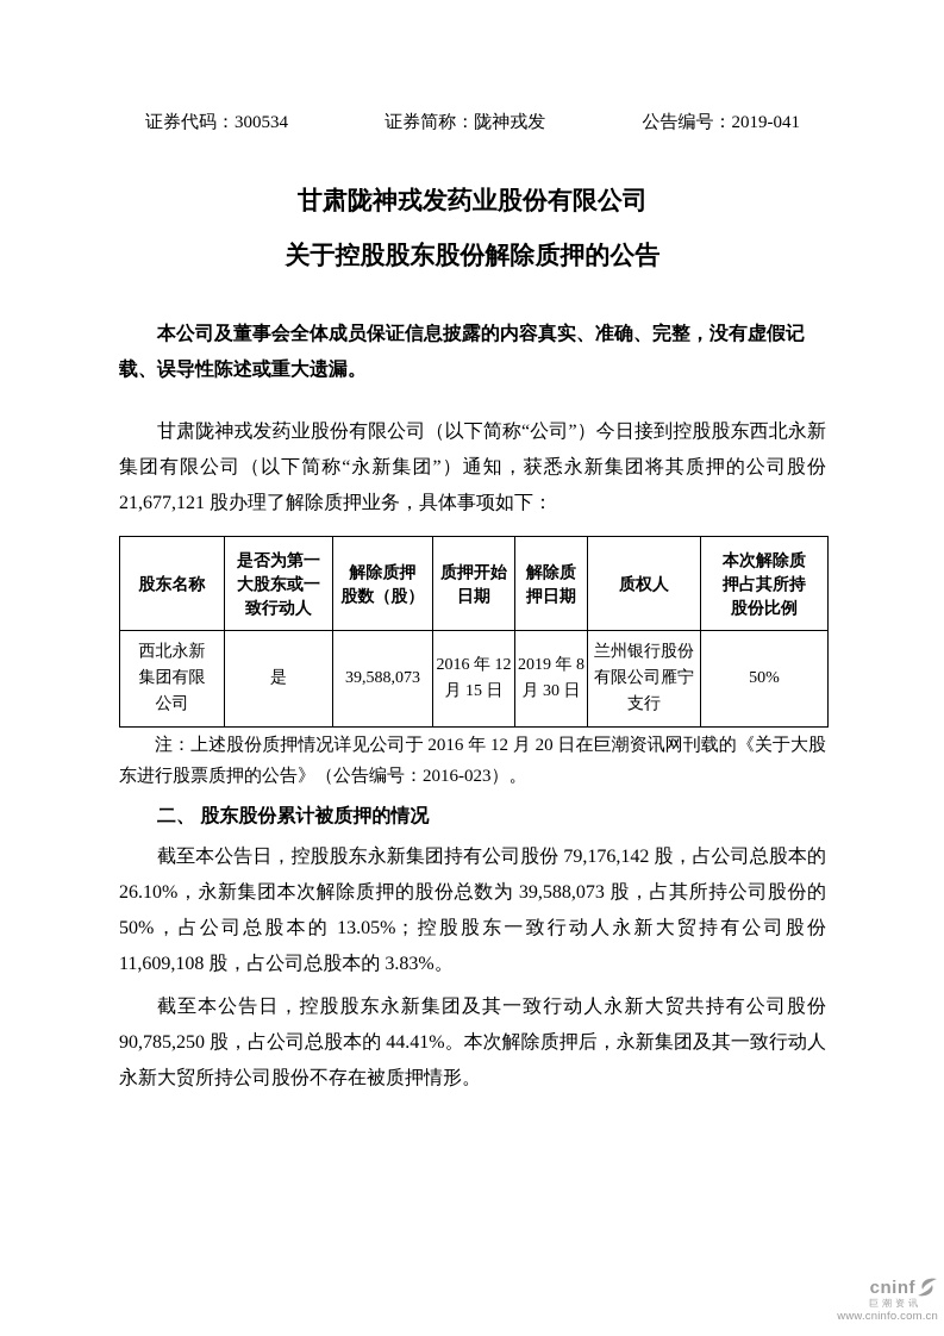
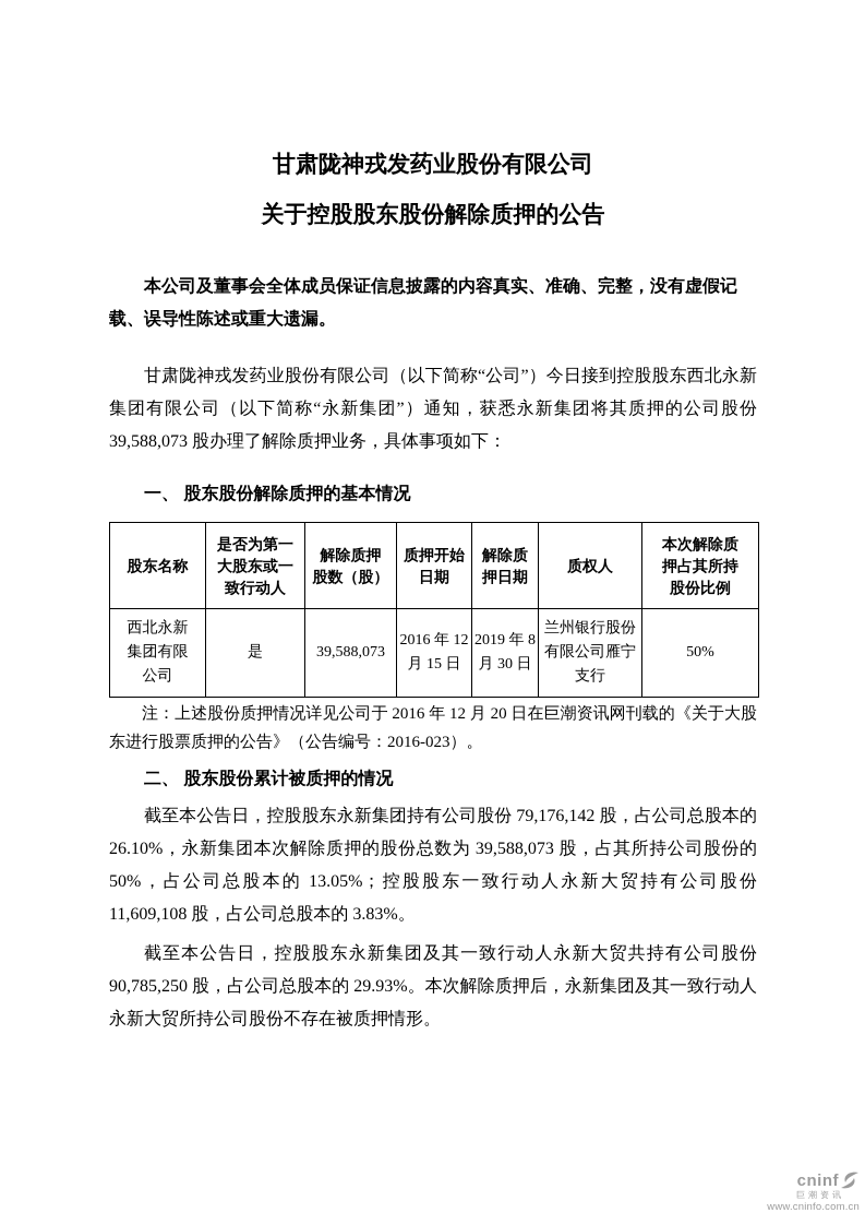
- 证券代码：300534
- 证券简称：陇神戎发
- 公告编号：2019-041
  甘肃陇神戎发药业股份有限公司
  关于控股股东股份解除质押的公告
  本公司及董事会全体成员保证信息披露的内容真实、准确、完整，没有虚假记载、误导性陈述或重大遗漏。
- 甘肃陇神戎发药业股份有限公司（以下简称“公司”）今日接到控股股东西北永新集团有限公司（以下简称“永新集团”）通知，获悉永新集团将其质押的公司股份 21,677,121 股办理了解除质押业务，具体事项如下：
+ 甘肃陇神戎发药业股份有限公司（以下简称“公司”）今日接到控股股东西北永新集团有限公司（以下简称“永新集团”）通知，获悉永新集团将其质押的公司股份 39,588,073 股办理了解除质押业务，具体事项如下：
+ 一、 股东股份解除质押的基本情况
  股东名称	是否为第一 大股东或一 致行动人	解除质押 股数（股）	质押开始 日期	解除质 押日期	质权人	本次解除质 押占其所持 股份比例
  西北永新 集团有限 公司	是	39,588,073	2016 年 12 月 15 日	2019 年 8 月 30 日	兰州银行股份 有限公司雁宁 支行	50%
  注：上述股份质押情况详见公司于 2016 年 12 月 20 日在巨潮资讯网刊载的《关于大股东进行股票质押的公告》（公告编号：2016-023）。
  二、 股东股份累计被质押的情况
  截至本公告日，控股股东永新集团持有公司股份 79,176,142 股，占公司总股本的 26.10%，永新集团本次解除质押的股份总数为 39,588,073 股，占其所持公司股份的 50%，占公司总股本的 13.05%；控股股东一致行动人永新大贸持有公司股份 11,609,108 股，占公司总股本的 3.83%。
- 截至本公告日，控股股东永新集团及其一致行动人永新大贸共持有公司股份 90,785,250 股，占公司总股本的 44.41%。本次解除质押后，永新集团及其一致行动人永新大贸所持公司股份不存在被质押情形。
+ 截至本公告日，控股股东永新集团及其一致行动人永新大贸共持有公司股份 90,785,250 股，占公司总股本的 29.93%。本次解除质押后，永新集团及其一致行动人永新大贸所持公司股份不存在被质押情形。
  cninf
  巨潮资讯
  www.cninfo.com.cn
